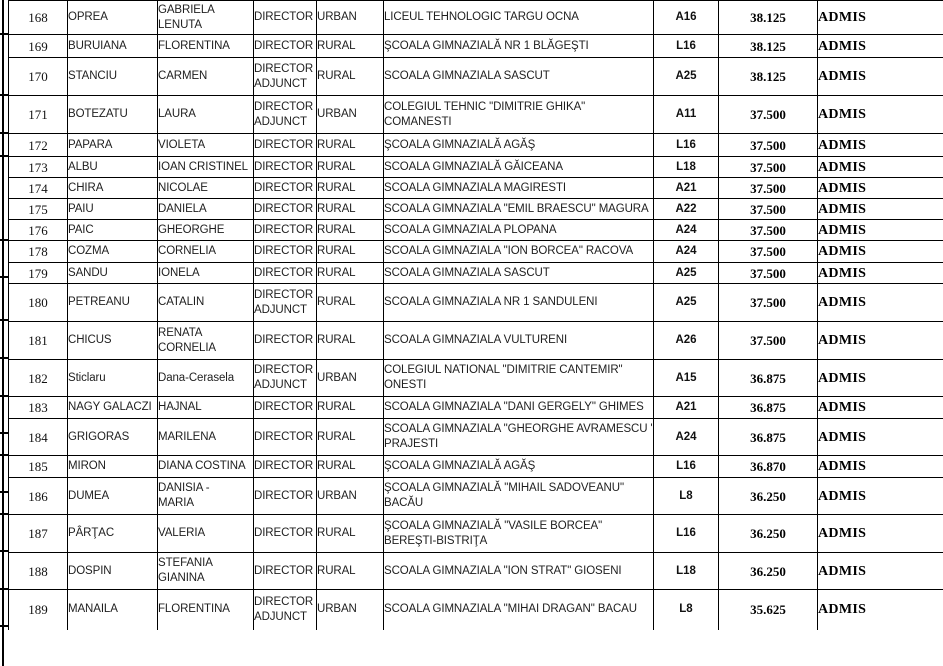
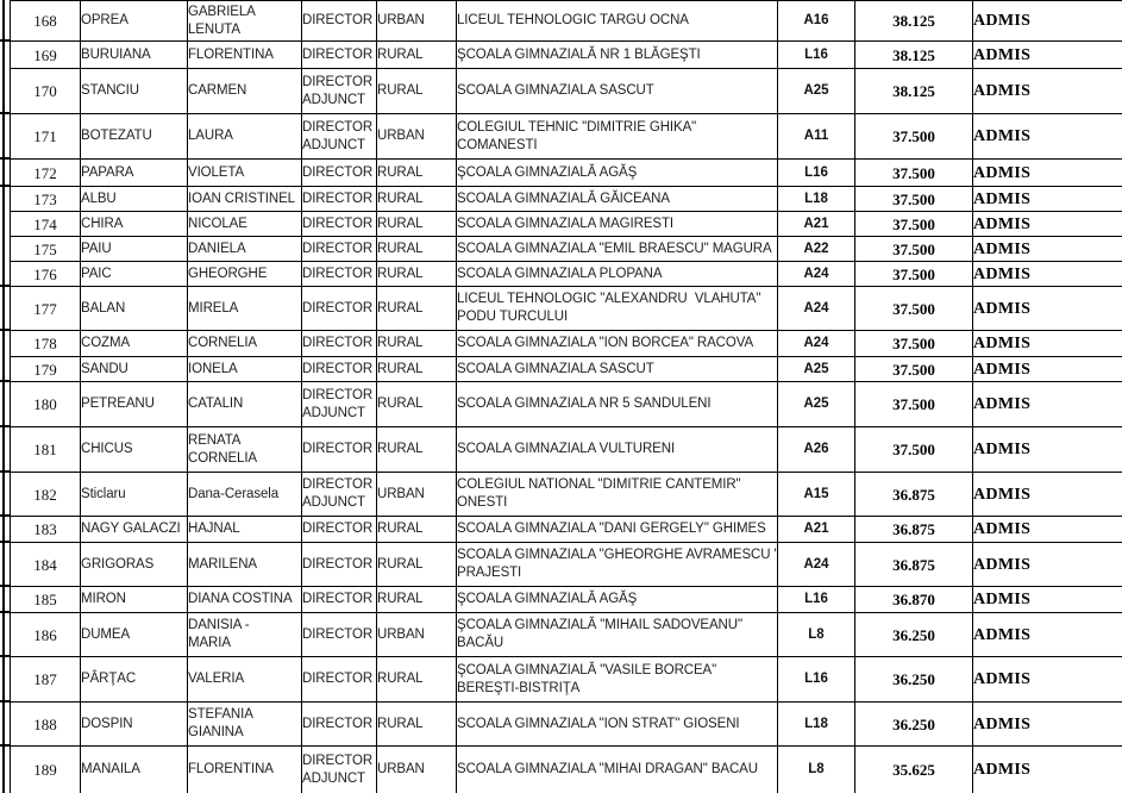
  168	OPREA	GABRIELA LENUTA	DIRECTOR	URBAN	LICEUL TEHNOLOGIC TARGU OCNA	A16	38.125	ADMIS
  169	BURUIANA	FLORENTINA	DIRECTOR	RURAL	ŞCOALA GIMNAZIALĂ NR 1 BLĂGEŞTI	L16	38.125	ADMIS
  170	STANCIU	CARMEN	DIRECTOR ADJUNCT	RURAL	SCOALA GIMNAZIALA SASCUT	A25	38.125	ADMIS
  171	BOTEZATU	LAURA	DIRECTOR ADJUNCT	URBAN	COLEGIUL TEHNIC "DIMITRIE GHIKA" COMANESTI	A11	37.500	ADMIS
  172	PAPARA	VIOLETA	DIRECTOR	RURAL	ŞCOALA GIMNAZIALĂ AGĂŞ	L16	37.500	ADMIS
  173	ALBU	IOAN CRISTINEL	DIRECTOR	RURAL	SCOALA GIMNAZIALĂ GĂICEANA	L18	37.500	ADMIS
  174	CHIRA	NICOLAE	DIRECTOR	RURAL	SCOALA GIMNAZIALA MAGIRESTI	A21	37.500	ADMIS
  175	PAIU	DANIELA	DIRECTOR	RURAL	SCOALA GIMNAZIALA "EMIL BRAESCU" MAGURA	A22	37.500	ADMIS
  176	PAIC	GHEORGHE	DIRECTOR	RURAL	SCOALA GIMNAZIALA PLOPANA	A24	37.500	ADMIS
+ 177	BALAN	MIRELA	DIRECTOR	RURAL	LICEUL TEHNOLOGIC "ALEXANDRU VLAHUTA" PODU TURCULUI	A24	37.500	ADMIS
  178	COZMA	CORNELIA	DIRECTOR	RURAL	SCOALA GIMNAZIALA "ION BORCEA" RACOVA	A24	37.500	ADMIS
  179	SANDU	IONELA	DIRECTOR	RURAL	SCOALA GIMNAZIALA SASCUT	A25	37.500	ADMIS
- 180	PETREANU	CATALIN	DIRECTOR ADJUNCT	RURAL	SCOALA GIMNAZIALA NR 1 SANDULENI	A25	37.500	ADMIS
+ 180	PETREANU	CATALIN	DIRECTOR ADJUNCT	RURAL	SCOALA GIMNAZIALA NR 5 SANDULENI	A25	37.500	ADMIS
  181	CHICUS	RENATA CORNELIA	DIRECTOR	RURAL	SCOALA GIMNAZIALA VULTURENI	A26	37.500	ADMIS
  182	Sticlaru	Dana-Cerasela	DIRECTOR ADJUNCT	URBAN	COLEGIUL NATIONAL "DIMITRIE CANTEMIR" ONESTI	A15	36.875	ADMIS
  183	NAGY GALACZI	HAJNAL	DIRECTOR	RURAL	SCOALA GIMNAZIALA "DANI GERGELY" GHIMES	A21	36.875	ADMIS
  184	GRIGORAS	MARILENA	DIRECTOR	RURAL	SCOALA GIMNAZIALA "GHEORGHE AVRAMESCU " PRAJESTI	A24	36.875	ADMIS
  185	MIRON	DIANA COSTINA	DIRECTOR	RURAL	ŞCOALA GIMNAZIALĂ AGĂŞ	L16	36.870	ADMIS
  186	DUMEA	DANISIA - MARIA	DIRECTOR	URBAN	ŞCOALA GIMNAZIALĂ "MIHAIL SADOVEANU" BACĂU	L8	36.250	ADMIS
  187	PÂRŢAC	VALERIA	DIRECTOR	RURAL	ŞCOALA GIMNAZIALĂ "VASILE BORCEA" BEREŞTI-BISTRIŢA	L16	36.250	ADMIS
  188	DOSPIN	STEFANIA GIANINA	DIRECTOR	RURAL	SCOALA GIMNAZIALA "ION STRAT" GIOSENI	L18	36.250	ADMIS
  189	MANAILA	FLORENTINA	DIRECTOR ADJUNCT	URBAN	SCOALA GIMNAZIALA "MIHAI DRAGAN" BACAU	L8	35.625	ADMIS
